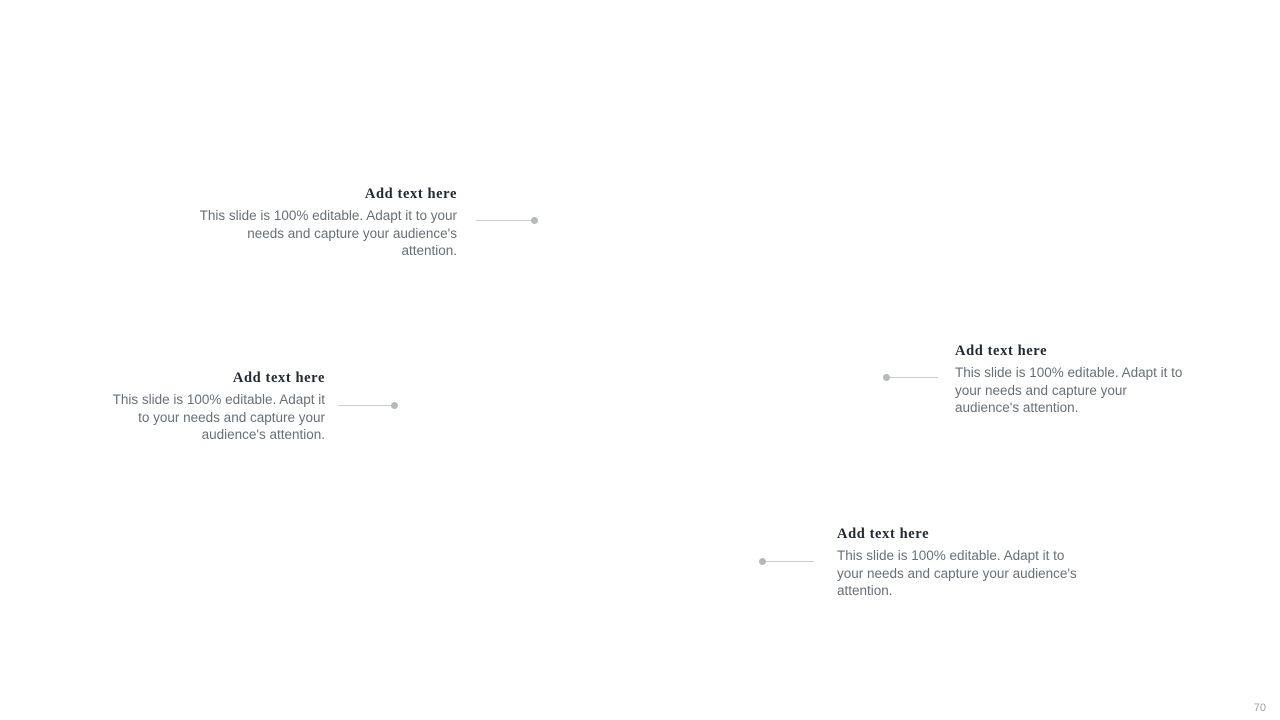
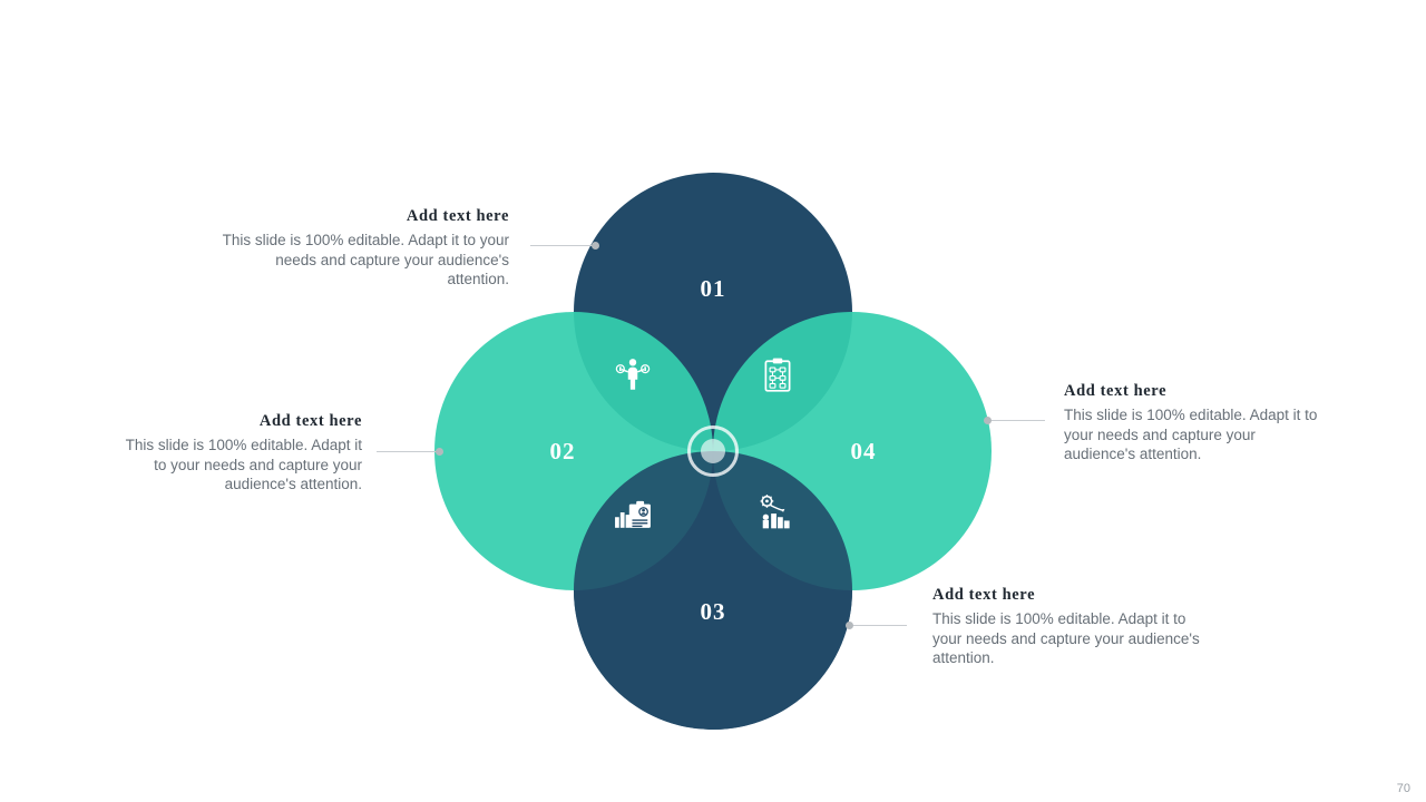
+ 01
+ 02
+ 03
+ 04
  Add text here
  This slide is 100% editable. Adapt it to your needs and capture your audience's attention.
  Add text here
  This slide is 100% editable. Adapt it to your needs and capture your audience's attention.
  Add text here
  This slide is 100% editable. Adapt it to your needs and capture your audience's attention.
  Add text here
  This slide is 100% editable. Adapt it to your needs and capture your audience's attention.
  70
